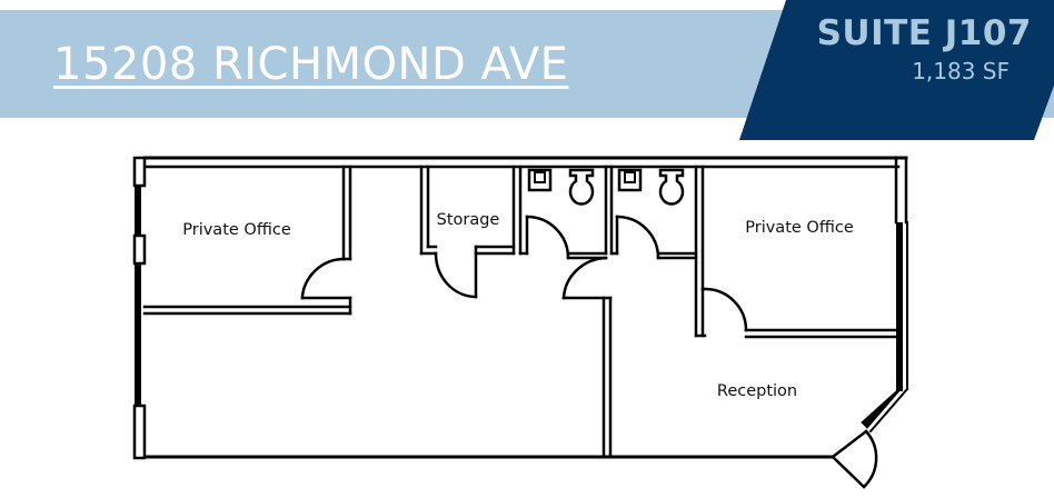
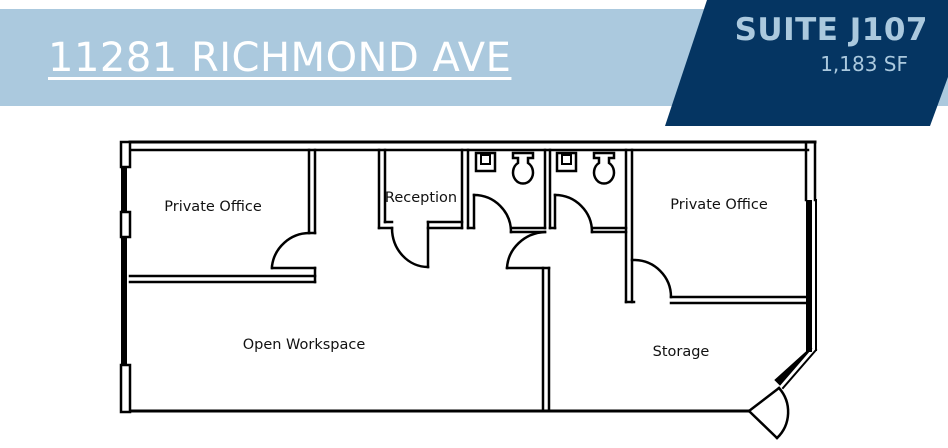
- 15208 RICHMOND AVE
+ 11281 RICHMOND AVE
  SUITE J107
  1,183 SF
  Private Office
- Storage
+ Reception
  Private Office
+ Open Workspace
- Reception
+ Storage
